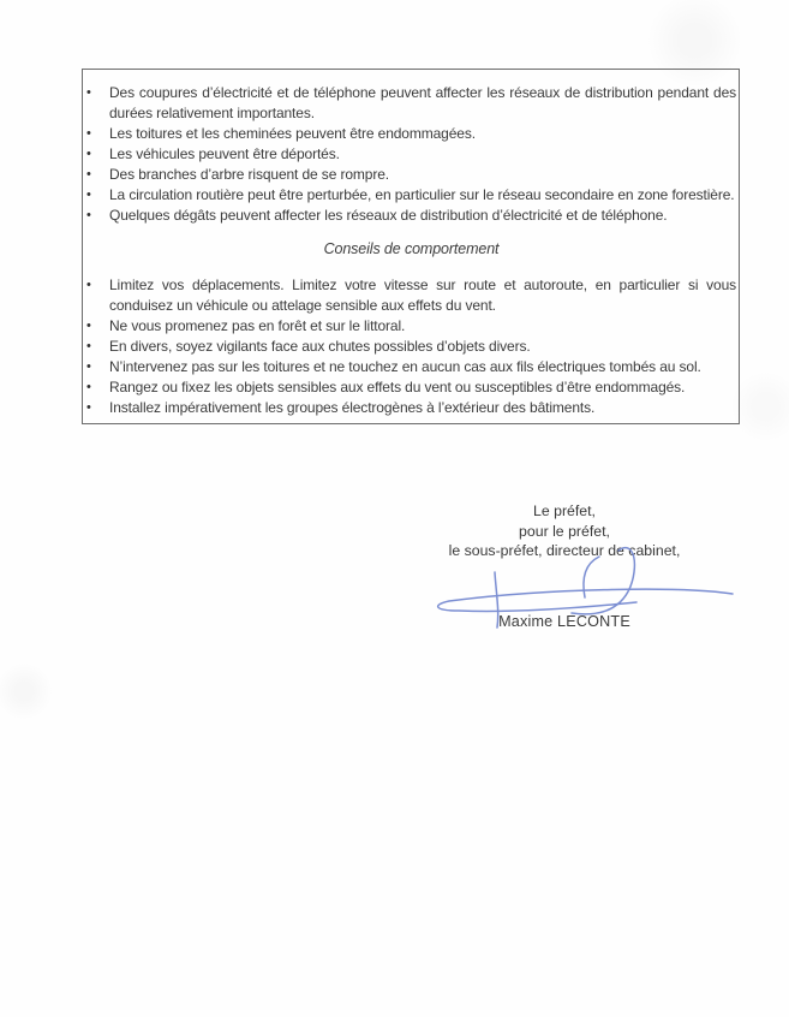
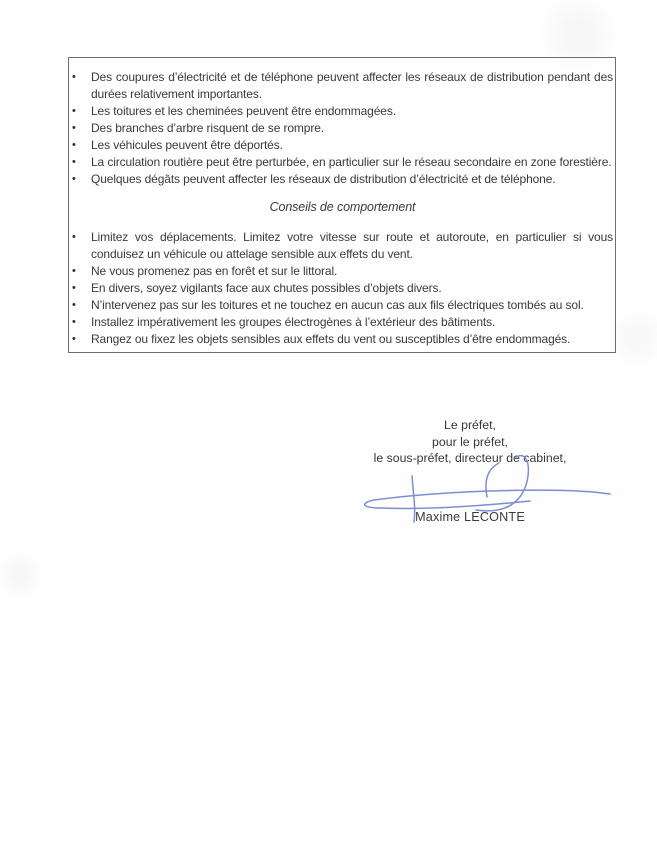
  •
  Des coupures d’électricité et de téléphone peuvent affecter les réseaux de distribution pendant des durées relativement importantes.
  •
  Les toitures et les cheminées peuvent être endommagées.
  •
- Les véhicules peuvent être déportés.
+ Des branches d’arbre risquent de se rompre.
  •
- Des branches d’arbre risquent de se rompre.
+ Les véhicules peuvent être déportés.
  •
  La circulation routière peut être perturbée, en particulier sur le réseau secondaire en zone forestière.
  •
  Quelques dégâts peuvent affecter les réseaux de distribution d’électricité et de téléphone.
  Conseils de comportement
  •
  Limitez vos déplacements. Limitez votre vitesse sur route et autoroute, en particulier si vous conduisez un véhicule ou attelage sensible aux effets du vent.
  •
  Ne vous promenez pas en forêt et sur le littoral.
  •
  En divers, soyez vigilants face aux chutes possibles d’objets divers.
  •
  N’intervenez pas sur les toitures et ne touchez en aucun cas aux fils électriques tombés au sol.
  •
- Rangez ou fixez les objets sensibles aux effets du vent ou susceptibles d’être endommagés.
+ Installez impérativement les groupes électrogènes à l’extérieur des bâtiments.
  •
- Installez impérativement les groupes électrogènes à l’extérieur des bâtiments.
+ Rangez ou fixez les objets sensibles aux effets du vent ou susceptibles d’être endommagés.
  Le préfet,
  pour le préfet,
  le sous-préfet, directeur deabinet,
  Maxime LECONTE
